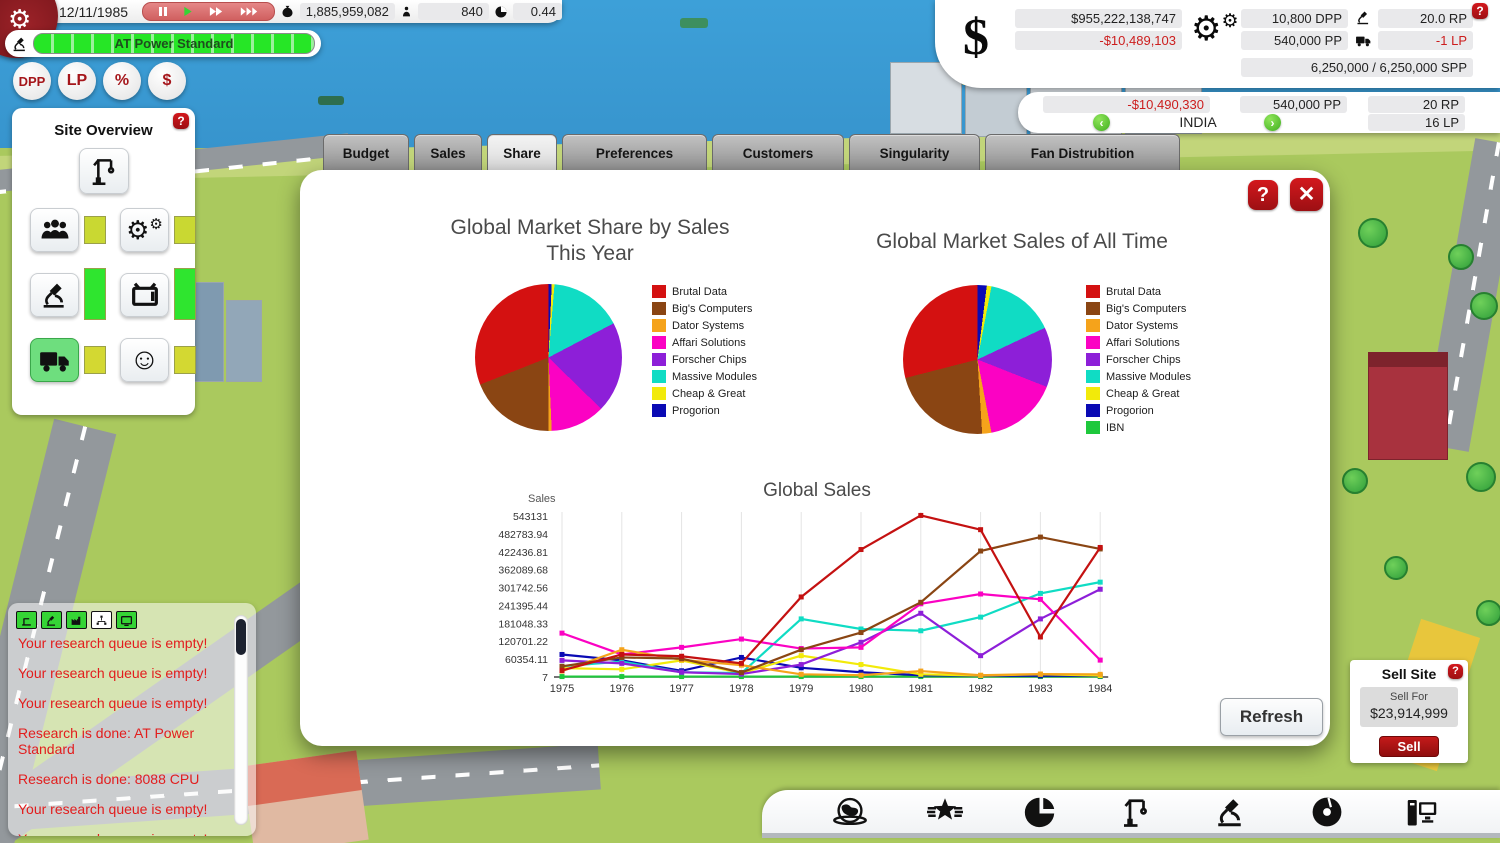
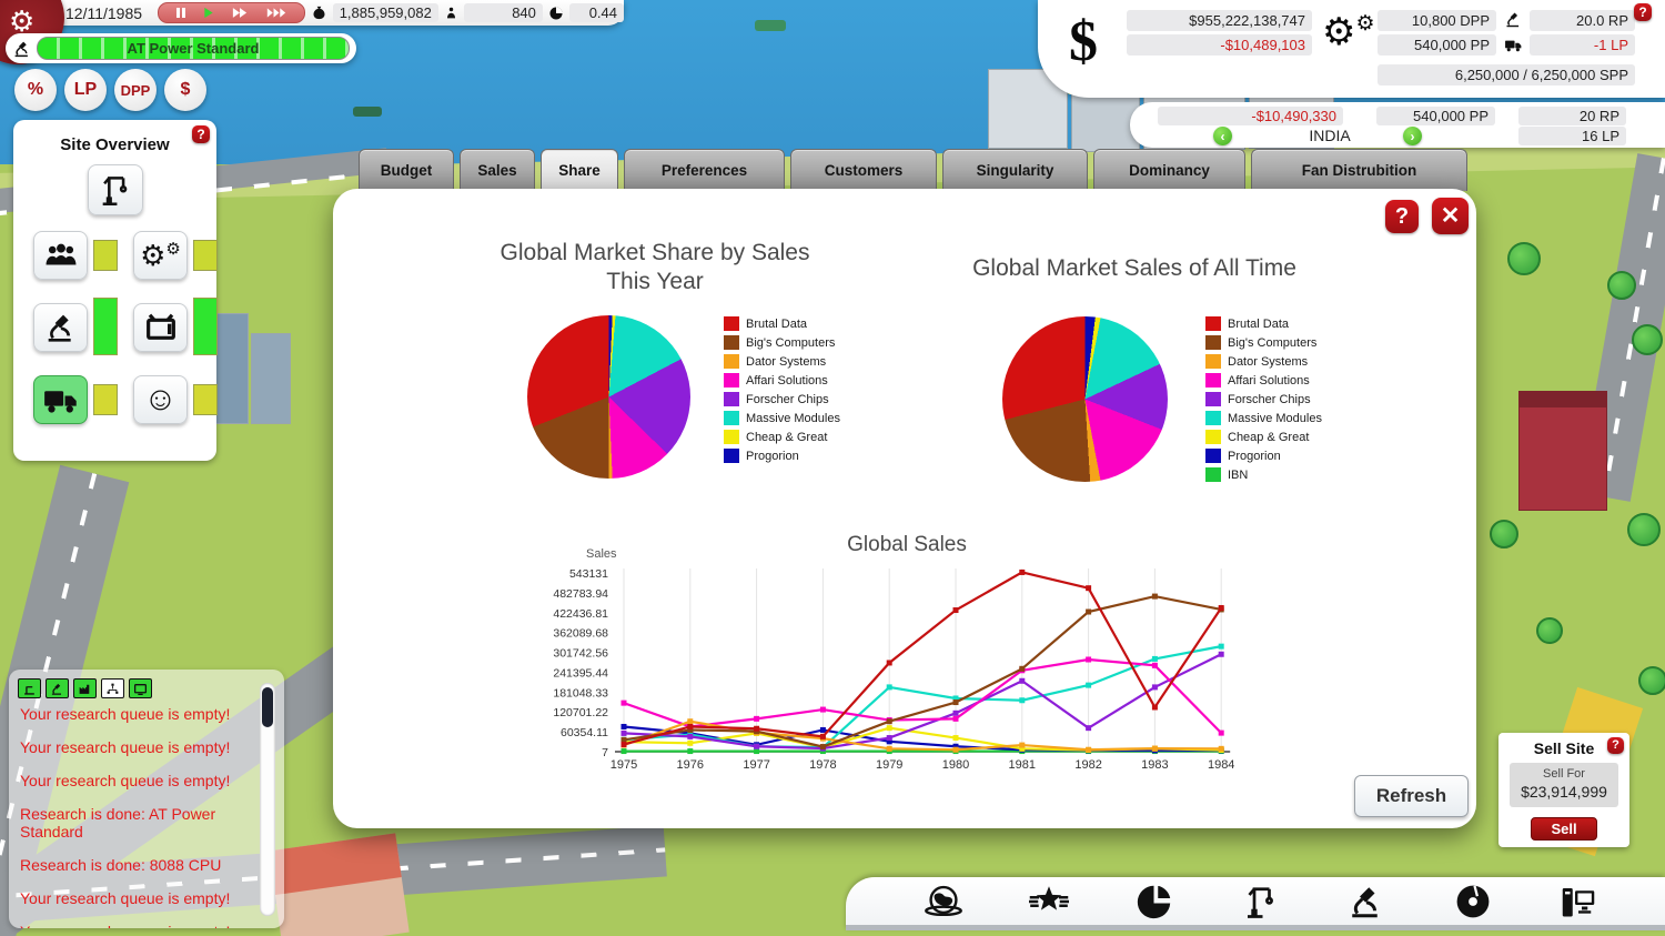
  12/11/1985
  1,885,959,082
  840
  0.44
  ⚙
  AT Power Standard
- DPP
+ %
  LP
- %
+ DPP
  $
  ?
  Site Overview
  ⚙⚙
  ☺
  $
  $955,222,138,747
  -$10,489,103
  ⚙⚙
  10,800 DPP
  540,000 PP
  20.0 RP
  -1 LP
  6,250,000 / 6,250,000 SPP
  ?
  -$10,490,330
  540,000 PP
  20 RP
  ‹
  INDIA
  ›
  16 LP
  Budget
  Sales
  Share
  Preferences
  Customers
  Singularity
+ Dominancy
  Fan Distrubition
  ?
  ✕
  Global Market Share by Sales
  This Year
  Brutal Data
  Big's Computers
  Dator Systems
  Affari Solutions
  Forscher Chips
  Massive Modules
  Cheap & Great
  Progorion
  Global Market Sales of All Time
  Brutal Data
  Big's Computers
  Dator Systems
  Affari Solutions
  Forscher Chips
  Massive Modules
  Cheap & Great
  Progorion
  IBN
  Global Sales
  Sales
  543131
  482783.94
  422436.81
  362089.68
  301742.56
  241395.44
  181048.33
  120701.22
  60354.11
  7
  1975
  1976
  1977
  1978
  1979
  1980
  1981
  1982
  1983
  1984
  Refresh
  Your research queue is empty!
  Your research queue is empty!
  Your research queue is empty!
  Research is done: AT Power Standard
  Research is done: 8088 CPU
  Your research queue is empty!
  Sell Site
  ?
  Sell For
  $23,914,999
  Sell
